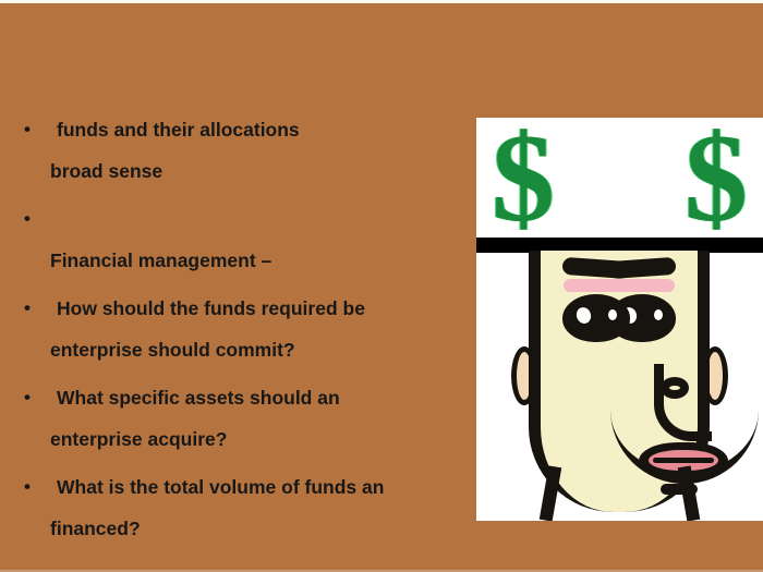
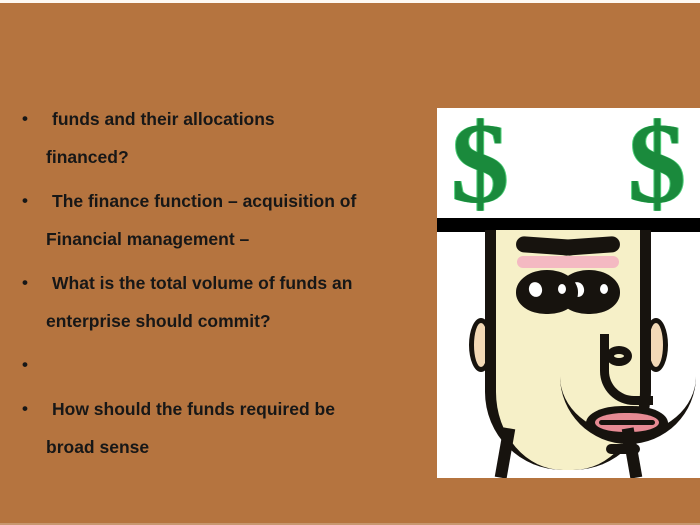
  •
  funds and their allocations
- broad sense
+ financed?
  •
+ The finance function – acquisition of
  Financial management –
  •
- How should the funds required be
+ What is the total volume of funds an
  enterprise should commit?
  •
- What specific assets should an
- enterprise acquire?
  •
- What is the total volume of funds an
+ How should the funds required be
- financed?
+ broad sense
  $
  $
